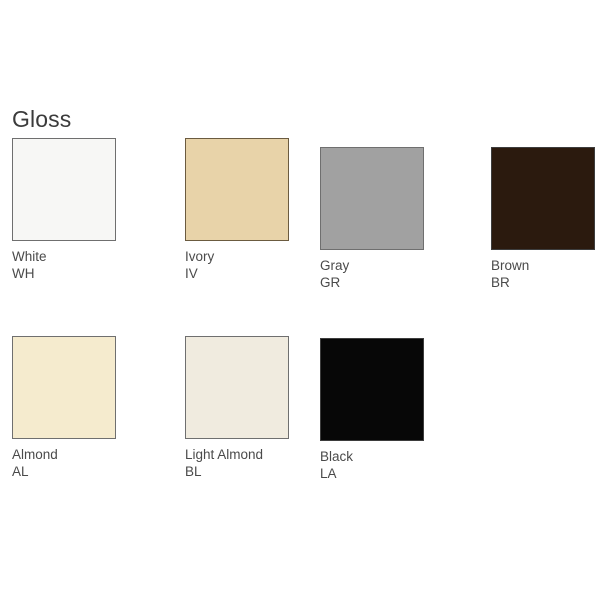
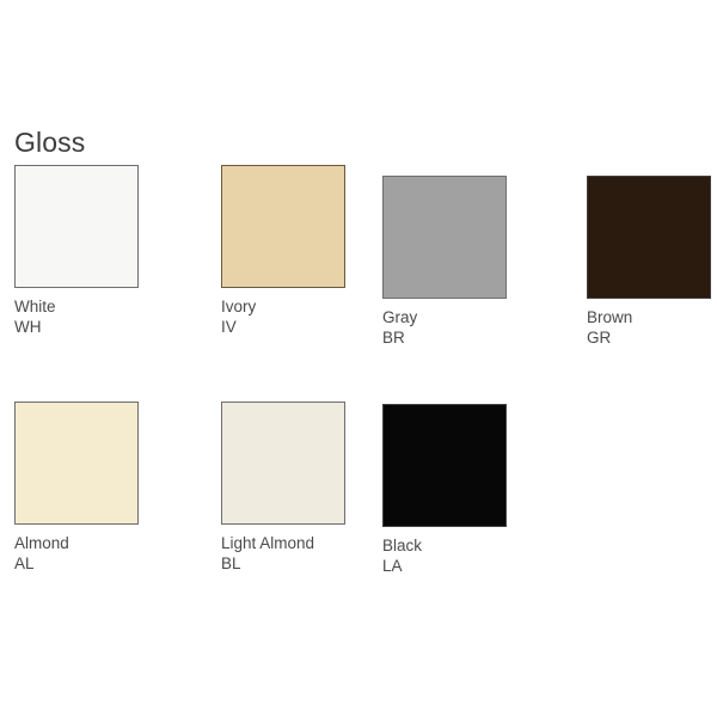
  Gloss
  White
  WH
  Ivory
  IV
  Gray
- GR
+ BR
  Brown
- BR
+ GR
  Almond
  AL
  Light Almond
  BL
  Black
  LA
